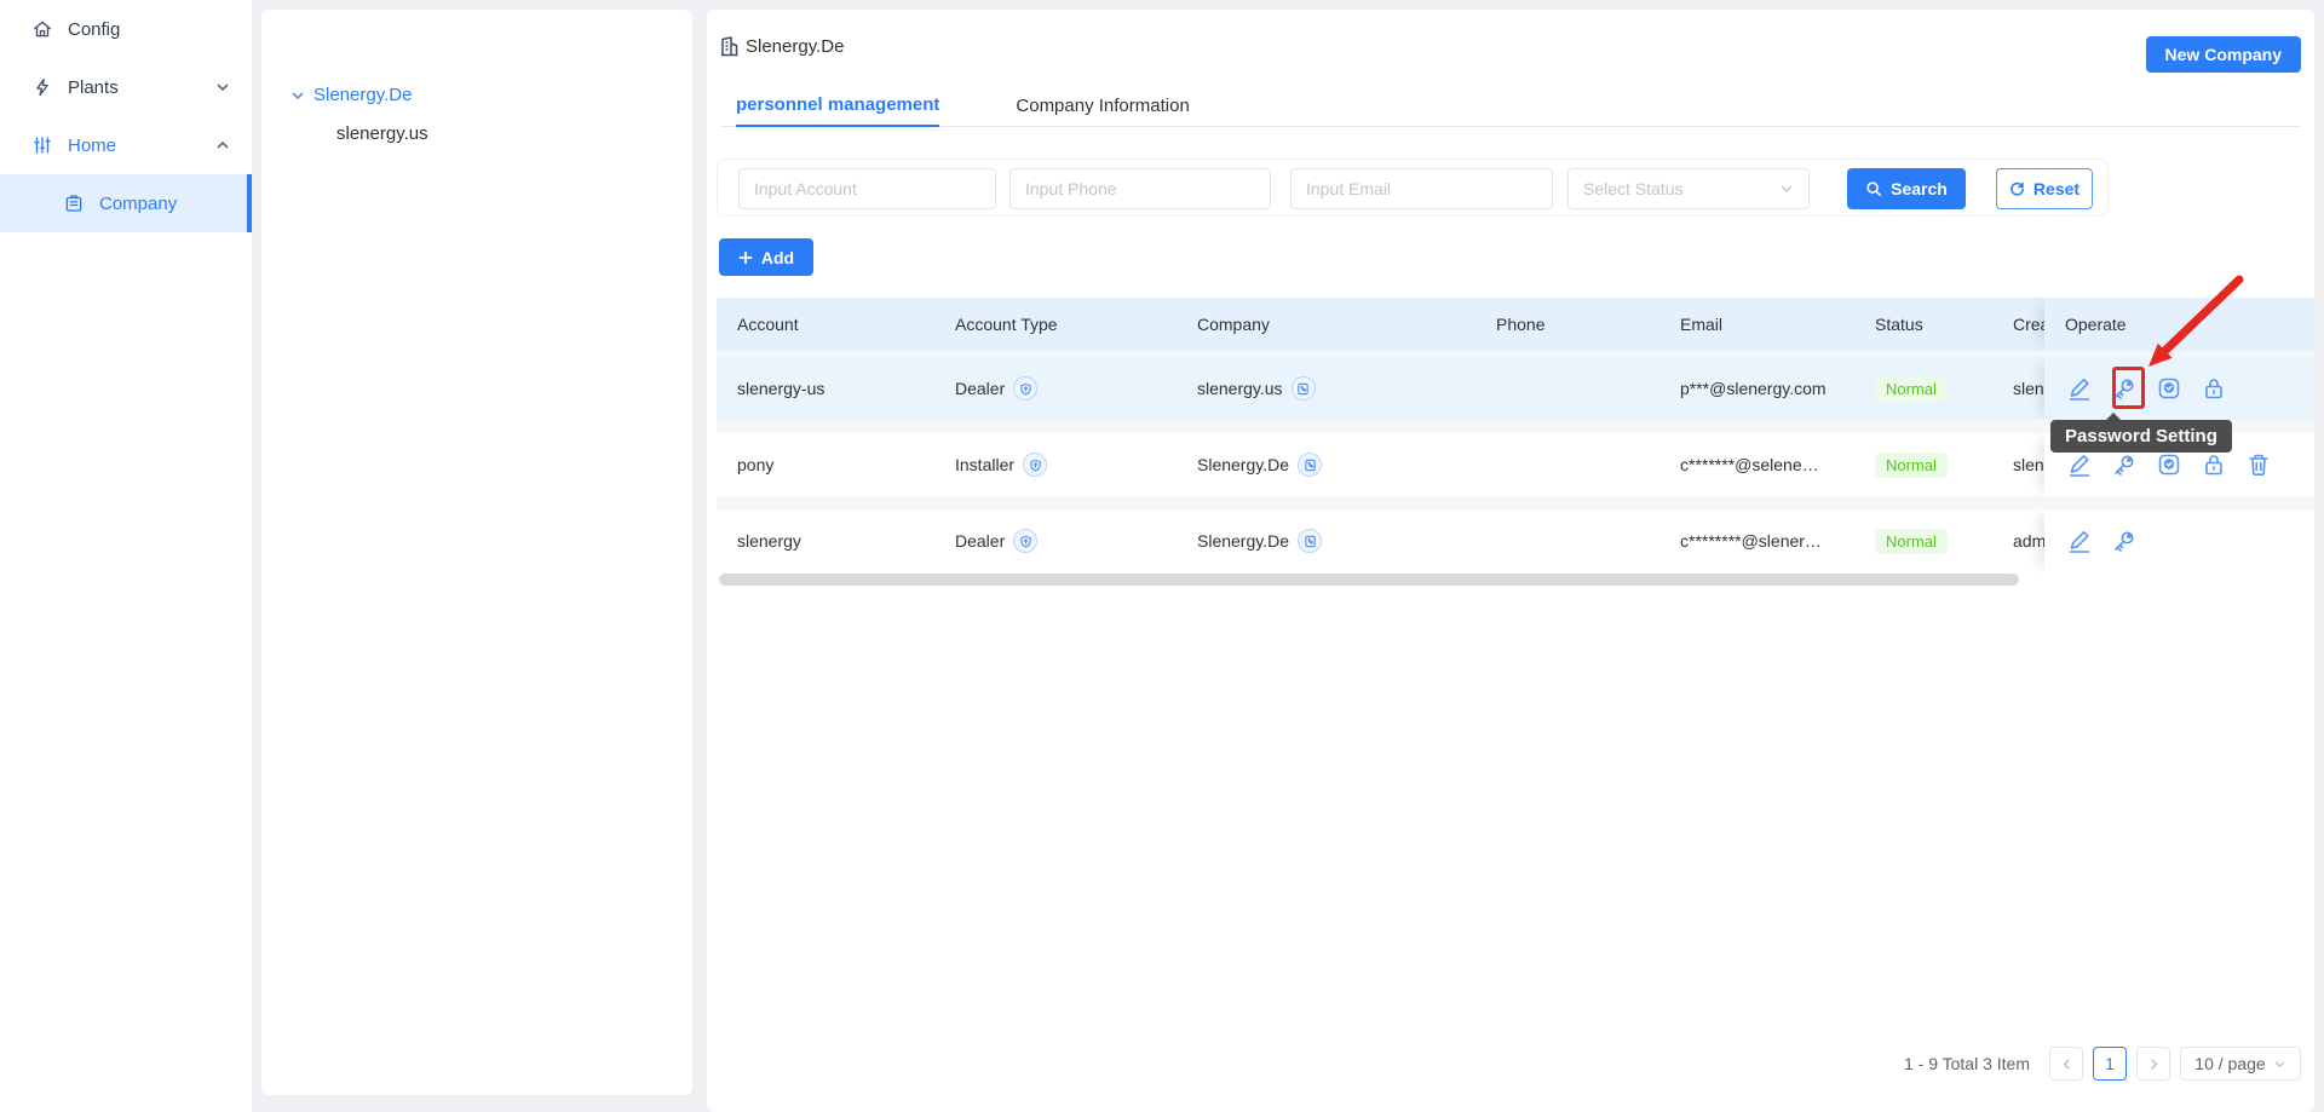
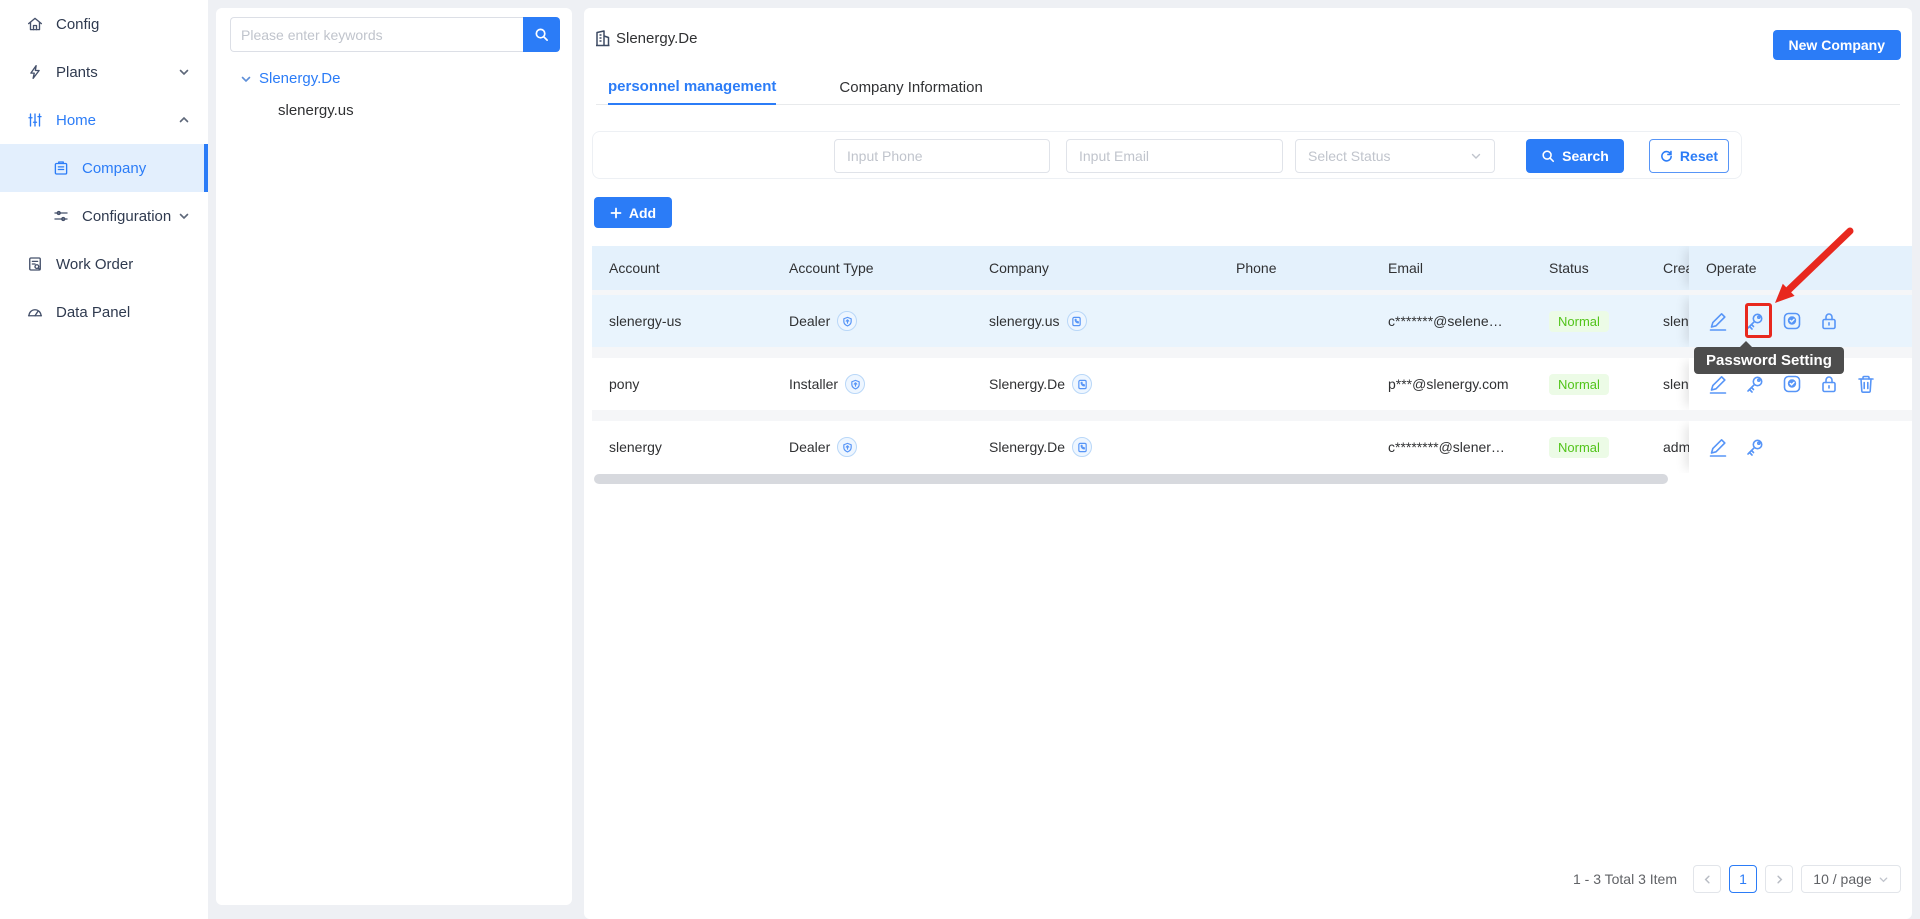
  Config
  Plants
  Home
  Company
+ Configuration
+ Work Order
+ Data Panel
+ Please enter keywords
  Slenergy.De
  slenergy.us
  Slenergy.De
  New Company
  personnel management
  Company Information
- Input Account
  Input Phone
  Input Email
  Select Status
  Search
  Reset
  Add
  Account
  Account Type
  Company
  Phone
  Email
  Status
  Cre
  Operate
  slenergy-us
  Dealer
  slenergy.us
- p***@slenergy.com
+ c*******@selene…
  Normal
  slen
  pony
  Installer
  Slenergy.De
- c*******@selene…
+ p***@slenergy.com
  Normal
  slen
  slenergy
  Dealer
  Slenergy.De
  c********@slener…
  Normal
  adm
  Password Setting
- 1 - 9 Total 3 Item
+ 1 - 3 Total 3 Item
  1
  10 / page
